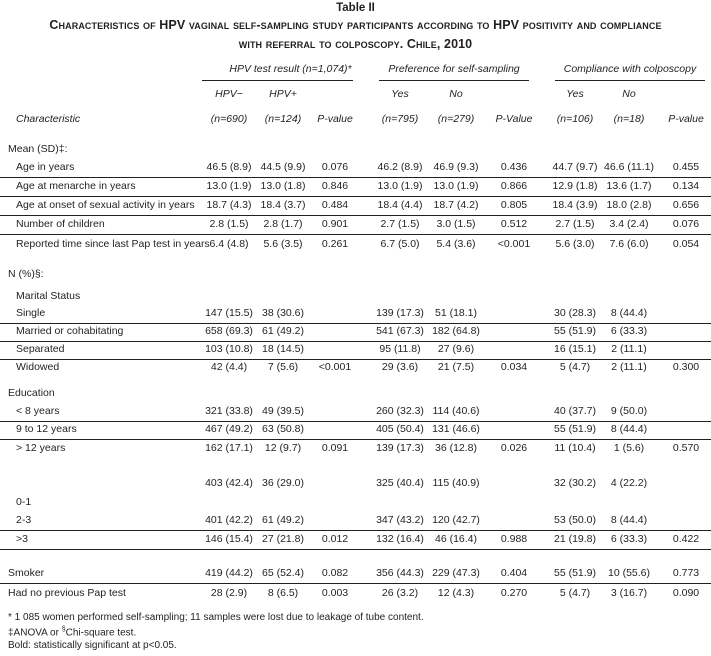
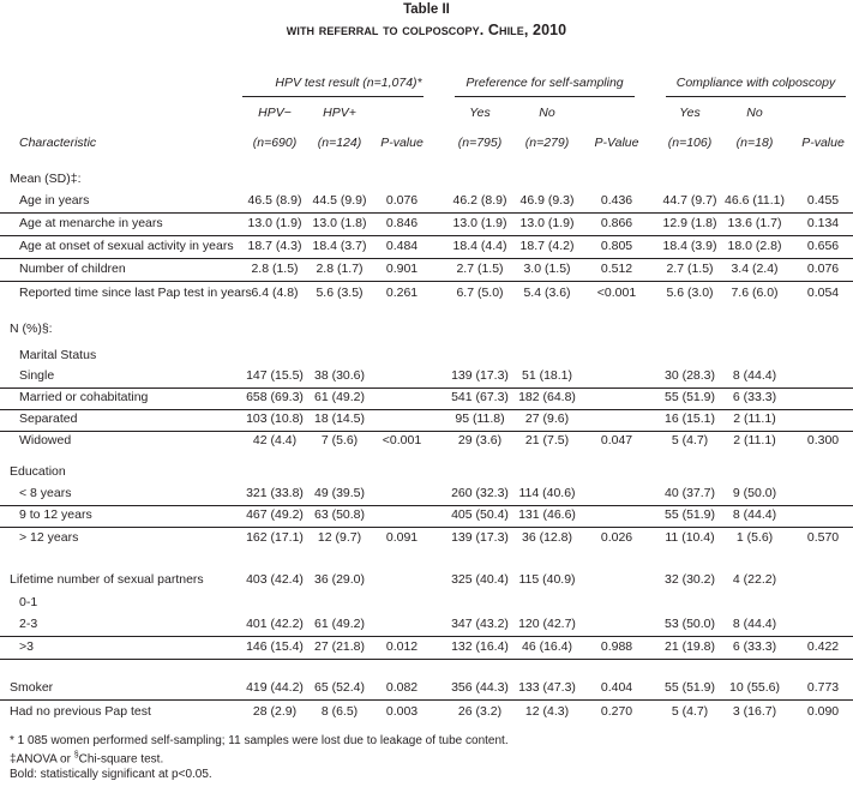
  Table II
- Characteristics of HPV vaginal self-sampling study participants according to HPV positivity and compliance
  with referral to colposcopy. Chile, 2010
  HPV test result (n=1,074)*
  Preference for self-sampling
  Compliance with colposcopy
  HPV−
  HPV+
  Yes
  No
  Yes
  No
  Characteristic
  (n=690)
  (n=124)
  P-value
  (n=795)
  (n=279)
  P-Value
  (n=106)
  (n=18)
  P-value
  Mean (SD)‡:
  N (%)§:
  Marital Status
  Education
  Age in years
  46.5 (8.9)
  44.5 (9.9)
  0.076
  46.2 (8.9)
  46.9 (9.3)
  0.436
  44.7 (9.7)
  46.6 (11.1)
  0.455
  Age at menarche in years
  13.0 (1.9)
  13.0 (1.8)
  0.846
  13.0 (1.9)
  13.0 (1.9)
  0.866
  12.9 (1.8)
  13.6 (1.7)
  0.134
  Age at onset of sexual activity in years
  18.7 (4.3)
  18.4 (3.7)
  0.484
  18.4 (4.4)
  18.7 (4.2)
  0.805
  18.4 (3.9)
  18.0 (2.8)
  0.656
  Number of children
  2.8 (1.5)
  2.8 (1.7)
  0.901
  2.7 (1.5)
  3.0 (1.5)
  0.512
  2.7 (1.5)
  3.4 (2.4)
  0.076
  Reported time since last Pap test in years
  6.4 (4.8)
  5.6 (3.5)
  0.261
  6.7 (5.0)
  5.4 (3.6)
  <0.001
  5.6 (3.0)
  7.6 (6.0)
  0.054
  Single
  147 (15.5)
  38 (30.6)
  139 (17.3)
  51 (18.1)
  30 (28.3)
  8 (44.4)
  Married or cohabitating
  658 (69.3)
  61 (49.2)
  541 (67.3)
  182 (64.8)
  55 (51.9)
  6 (33.3)
  Separated
  103 (10.8)
  18 (14.5)
  95 (11.8)
  27 (9.6)
  16 (15.1)
  2 (11.1)
  Widowed
  42 (4.4)
  7 (5.6)
  <0.001
  29 (3.6)
  21 (7.5)
- 0.034
+ 0.047
  5 (4.7)
  2 (11.1)
  0.300
  < 8 years
  321 (33.8)
  49 (39.5)
  260 (32.3)
  114 (40.6)
  40 (37.7)
  9 (50.0)
  9 to 12 years
  467 (49.2)
  63 (50.8)
  405 (50.4)
  131 (46.6)
  55 (51.9)
  8 (44.4)
  > 12 years
  162 (17.1)
  12 (9.7)
  0.091
  139 (17.3)
  36 (12.8)
  0.026
  11 (10.4)
  1 (5.6)
  0.570
+ Lifetime number of sexual partners
  403 (42.4)
  36 (29.0)
  325 (40.4)
  115 (40.9)
  32 (30.2)
  4 (22.2)
  0-1
  2-3
  401 (42.2)
  61 (49.2)
  347 (43.2)
  120 (42.7)
  53 (50.0)
  8 (44.4)
  >3
  146 (15.4)
  27 (21.8)
  0.012
  132 (16.4)
  46 (16.4)
  0.988
  21 (19.8)
  6 (33.3)
  0.422
  Smoker
  419 (44.2)
  65 (52.4)
  0.082
  356 (44.3)
- 229 (47.3)
+ 133 (47.3)
  0.404
  55 (51.9)
  10 (55.6)
  0.773
  Had no previous Pap test
  28 (2.9)
  8 (6.5)
  0.003
  26 (3.2)
  12 (4.3)
  0.270
  5 (4.7)
  3 (16.7)
  0.090
  * 1 085 women performed self-sampling; 11 samples were lost due to leakage of tube content.
  ‡ANOVA or Chi-square test.
  Bold: statistically significant at p<0.05.
